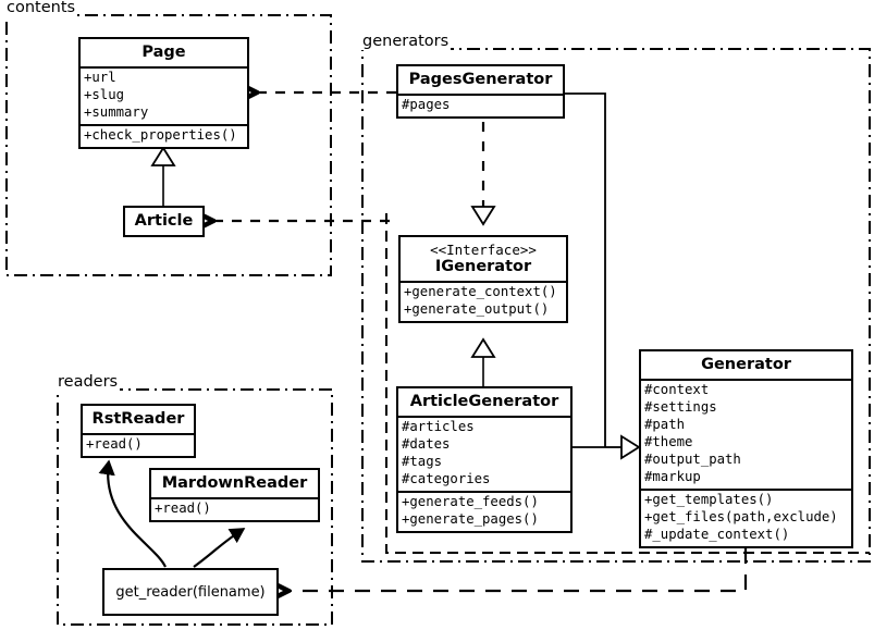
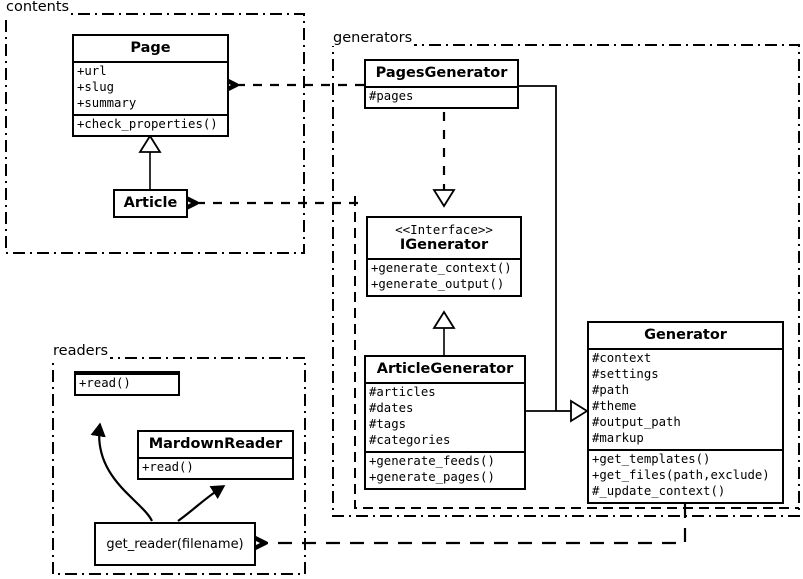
  contents
  generators
  readers
  Page
  +url
  +slug
  +summary
  +check_properties()
  Article
  PagesGenerator
  #pages
  <<Interface>>
  IGenerator
  +generate_context()
  +generate_output()
  ArticleGenerator
  #articles
  #dates
  #tags
  #categories
  +generate_feeds()
  +generate_pages()
  Generator
  #context
  #settings
  #path
  #theme
  #output_path
  #markup
  +get_templates()
  +get_files(path,exclude)
  #_update_context()
- RstReader
  +read()
  MardownReader
  +read()
  get_reader(filename)
